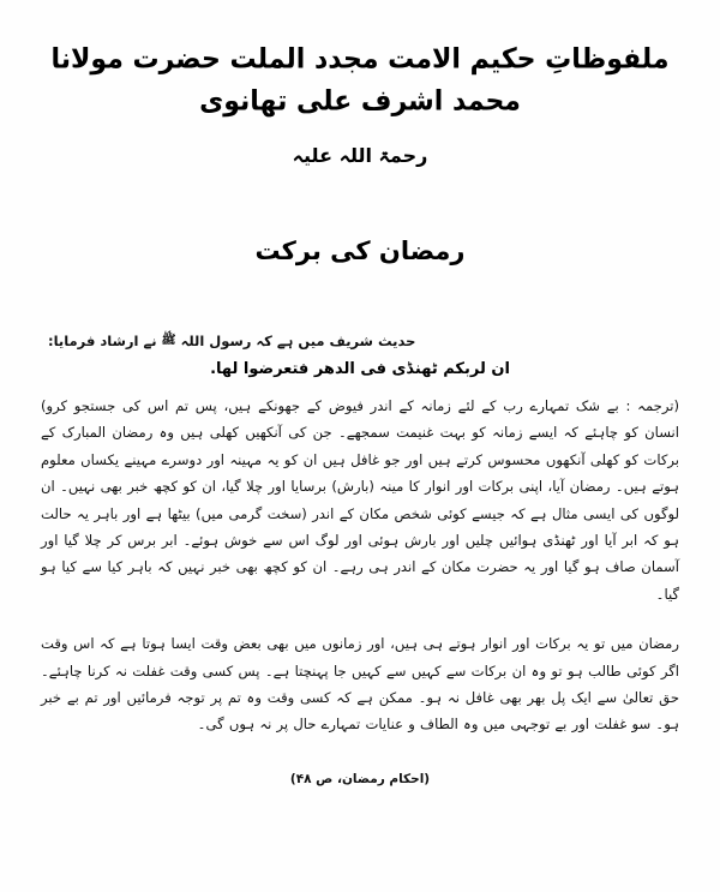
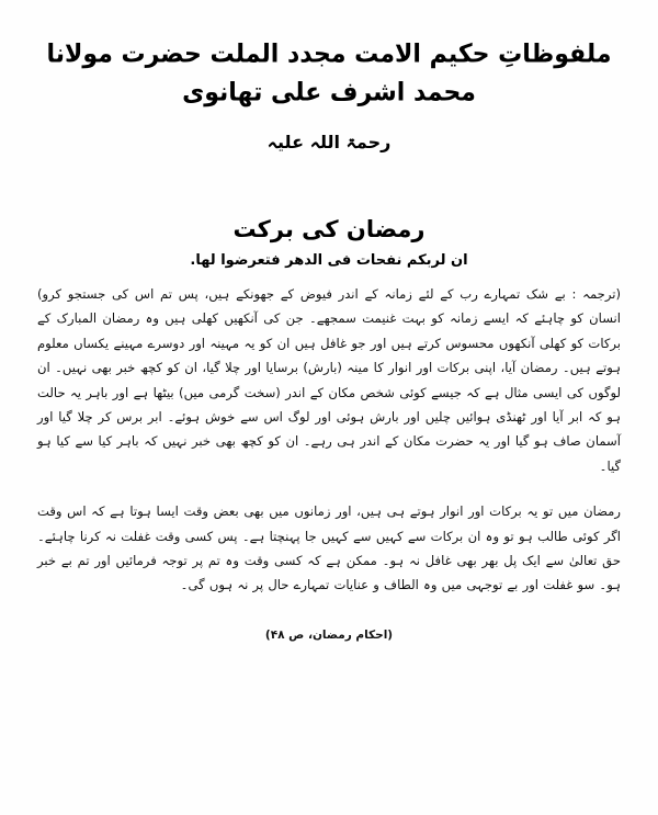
  ملفوظاتِ حکیم الامت مجدد الملت حضرت مولانا محمد اشرف علی تھانوی
  رحمۃ اللہ علیہ
  رمضان کی برکت
- حدیث شریف میں ہے کہ رسول اللہ ﷺ نے ارشاد فرمایا:
- ان لربکم ٹھنڈی فی الدھر فتعرضوا لھا.
+ ان لربکم نفحات فی الدھر فتعرضوا لھا.
  (ترجمہ : بے شک تمہارے رب کے لئے زمانہ کے اندر فیوض کے جھونکے ہیں، پس تم اس کی جستجو کرو) انسان کو چاہئے کہ ایسے زمانہ کو بہت غنیمت سمجھے۔ جن کی آنکھیں کھلی ہیں وہ رمضان المبارک کے برکات کو کھلی آنکھوں محسوس کرتے ہیں اور جو غافل ہیں ان کو یہ مہینہ اور دوسرے مہینے یکساں معلوم ہوتے ہیں۔ رمضان آیا، اپنی برکات اور انوار کا مینہ (بارش) برسایا اور چلا گیا، ان کو کچھ خبر بھی نہیں۔ ان لوگوں کی ایسی مثال ہے کہ جیسے کوئی شخص مکان کے اندر (سخت گرمی میں) بیٹھا ہے اور باہر یہ حالت ہو کہ ابر آیا اور ٹھنڈی ہوائیں چلیں اور بارش ہوئی اور لوگ اس سے خوش ہوئے۔ ابر برس کر چلا گیا اور آسمان صاف ہو گیا اور یہ حضرت مکان کے اندر ہی رہے۔ ان کو کچھ بھی خبر نہیں کہ باہر کیا سے کیا ہو گیا۔
  رمضان میں تو یہ برکات اور انوار ہوتے ہی ہیں، اور زمانوں میں بھی بعض وقت ایسا ہوتا ہے کہ اس وقت اگر کوئی طالب ہو تو وہ ان برکات سے کہیں سے کہیں جا پہنچتا ہے۔ پس کسی وقت غفلت نہ کرنا چاہئے۔ حق تعالیٰ سے ایک پل بھر بھی غافل نہ ہو۔ ممکن ہے کہ کسی وقت وہ تم پر توجہ فرمائیں اور تم بے خبر ہو۔ سو غفلت اور بے توجہی میں وہ الطاف و عنایات تمہارے حال پر نہ ہوں گی۔
  (احکام رمضان، ص ۴۸)
